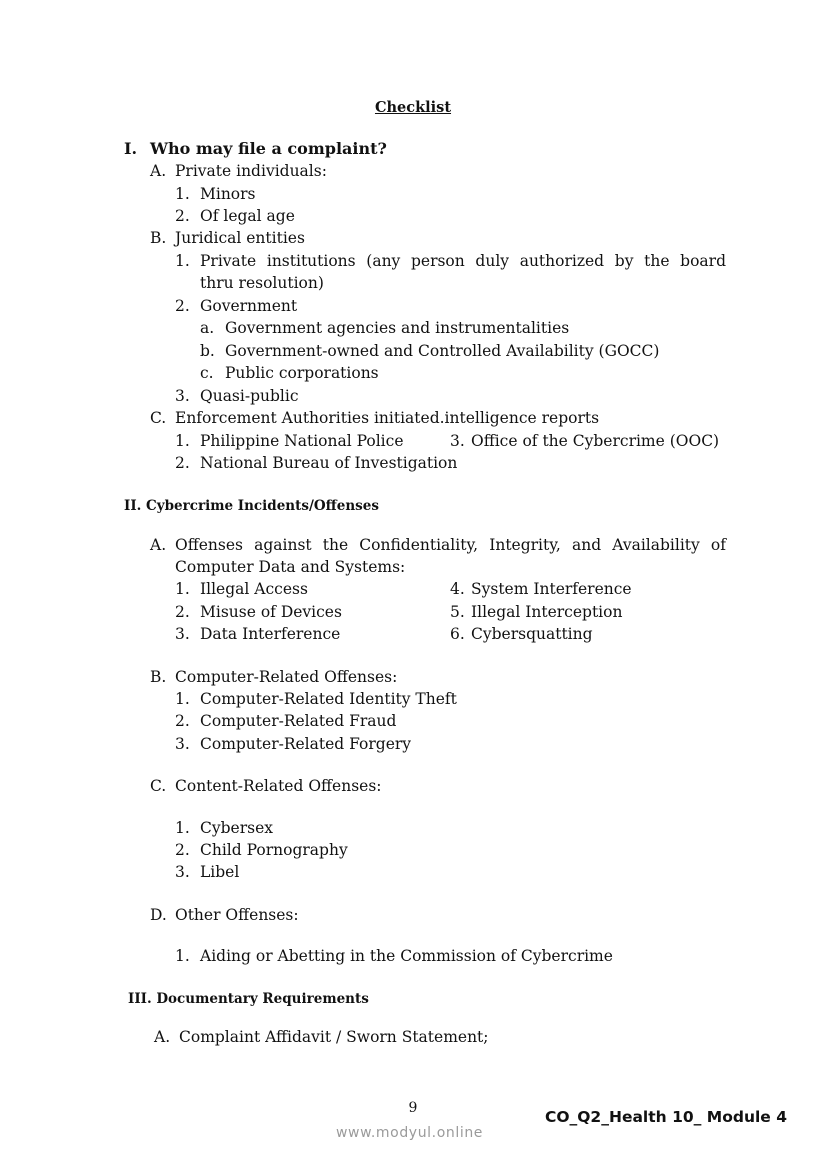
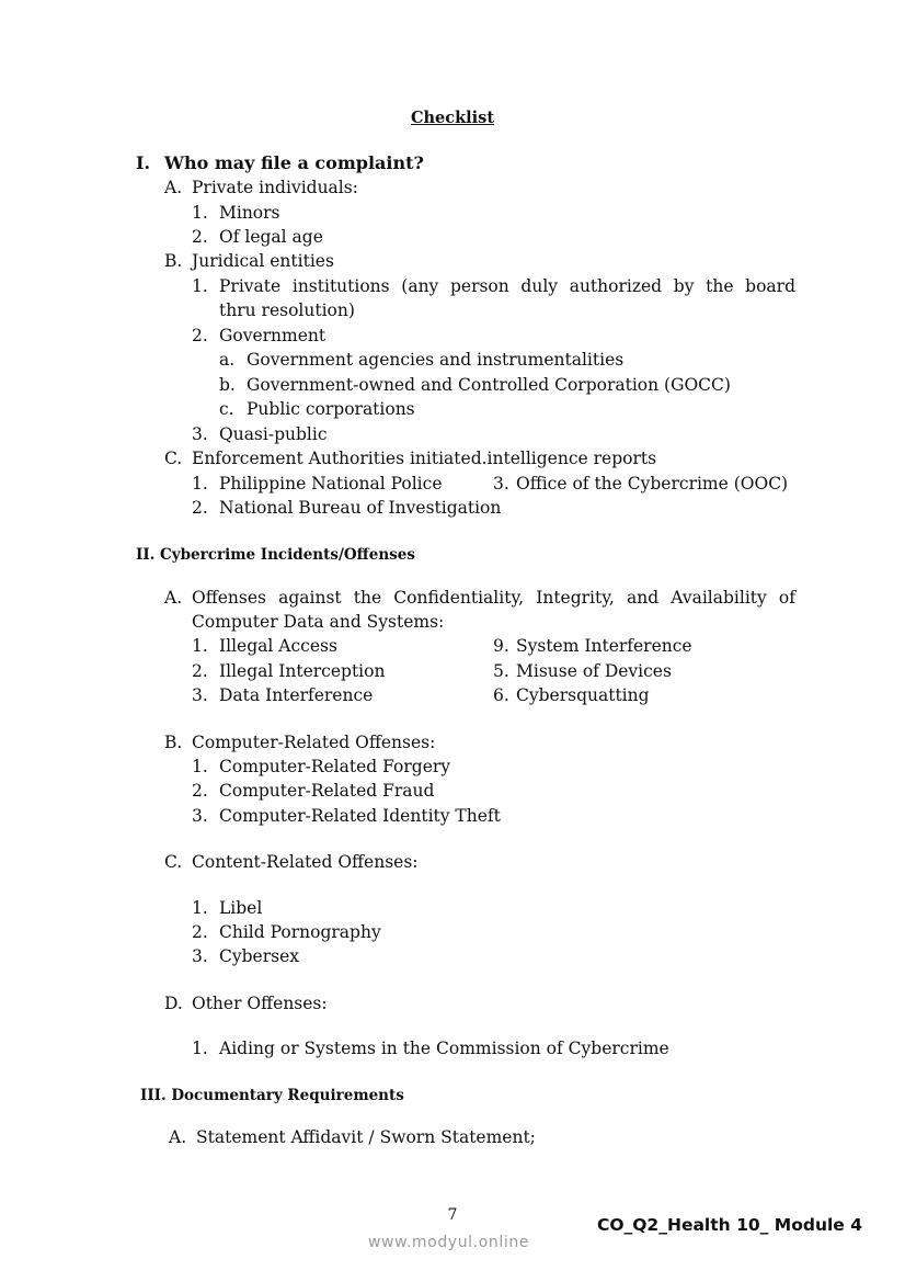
  Checklist
  I. Who may file a complaint?
  A. Private individuals:
  1. Minors
  2. Of legal age
  B. Juridical entities
  1. Private institutions (any person duly authorized by the board
  thru resolution)
  2. Government
  a. Government agencies and instrumentalities
- b. Government-owned and Controlled Availability (GOCC)
+ b. Government-owned and Controlled Corporation (GOCC)
  c. Public corporations
  3. Quasi-public
  C. Enforcement Authorities initiated.intelligence reports
  1. Philippine National Police
  3. Office of the Cybercrime (OOC)
  2. National Bureau of Investigation
  II. Cybercrime Incidents/Offenses
  A. Offenses against the Confidentiality, Integrity, and Availability of
  Computer Data and Systems:
  1. Illegal Access
- 2. Misuse of Devices
+ 2. Illegal Interception
  3. Data Interference
- 4. System Interference
+ 9. System Interference
- 5. Illegal Interception
+ 5. Misuse of Devices
  6. Cybersquatting
  B. Computer-Related Offenses:
- 1. Computer-Related Identity Theft
+ 1. Computer-Related Forgery
  2. Computer-Related Fraud
- 3. Computer-Related Forgery
+ 3. Computer-Related Identity Theft
  C. Content-Related Offenses:
- 1. Cybersex
+ 1. Libel
  2. Child Pornography
- 3. Libel
+ 3. Cybersex
  D. Other Offenses:
- 1. Aiding or Abetting in the Commission of Cybercrime
+ 1. Aiding or Systems in the Commission of Cybercrime
  III. Documentary Requirements
- A. Complaint Affidavit / Sworn Statement;
+ A. Statement Affidavit / Sworn Statement;
- 9
+ 7
  CO_Q2_Health 10_ Module 4
  www.modyul.online
